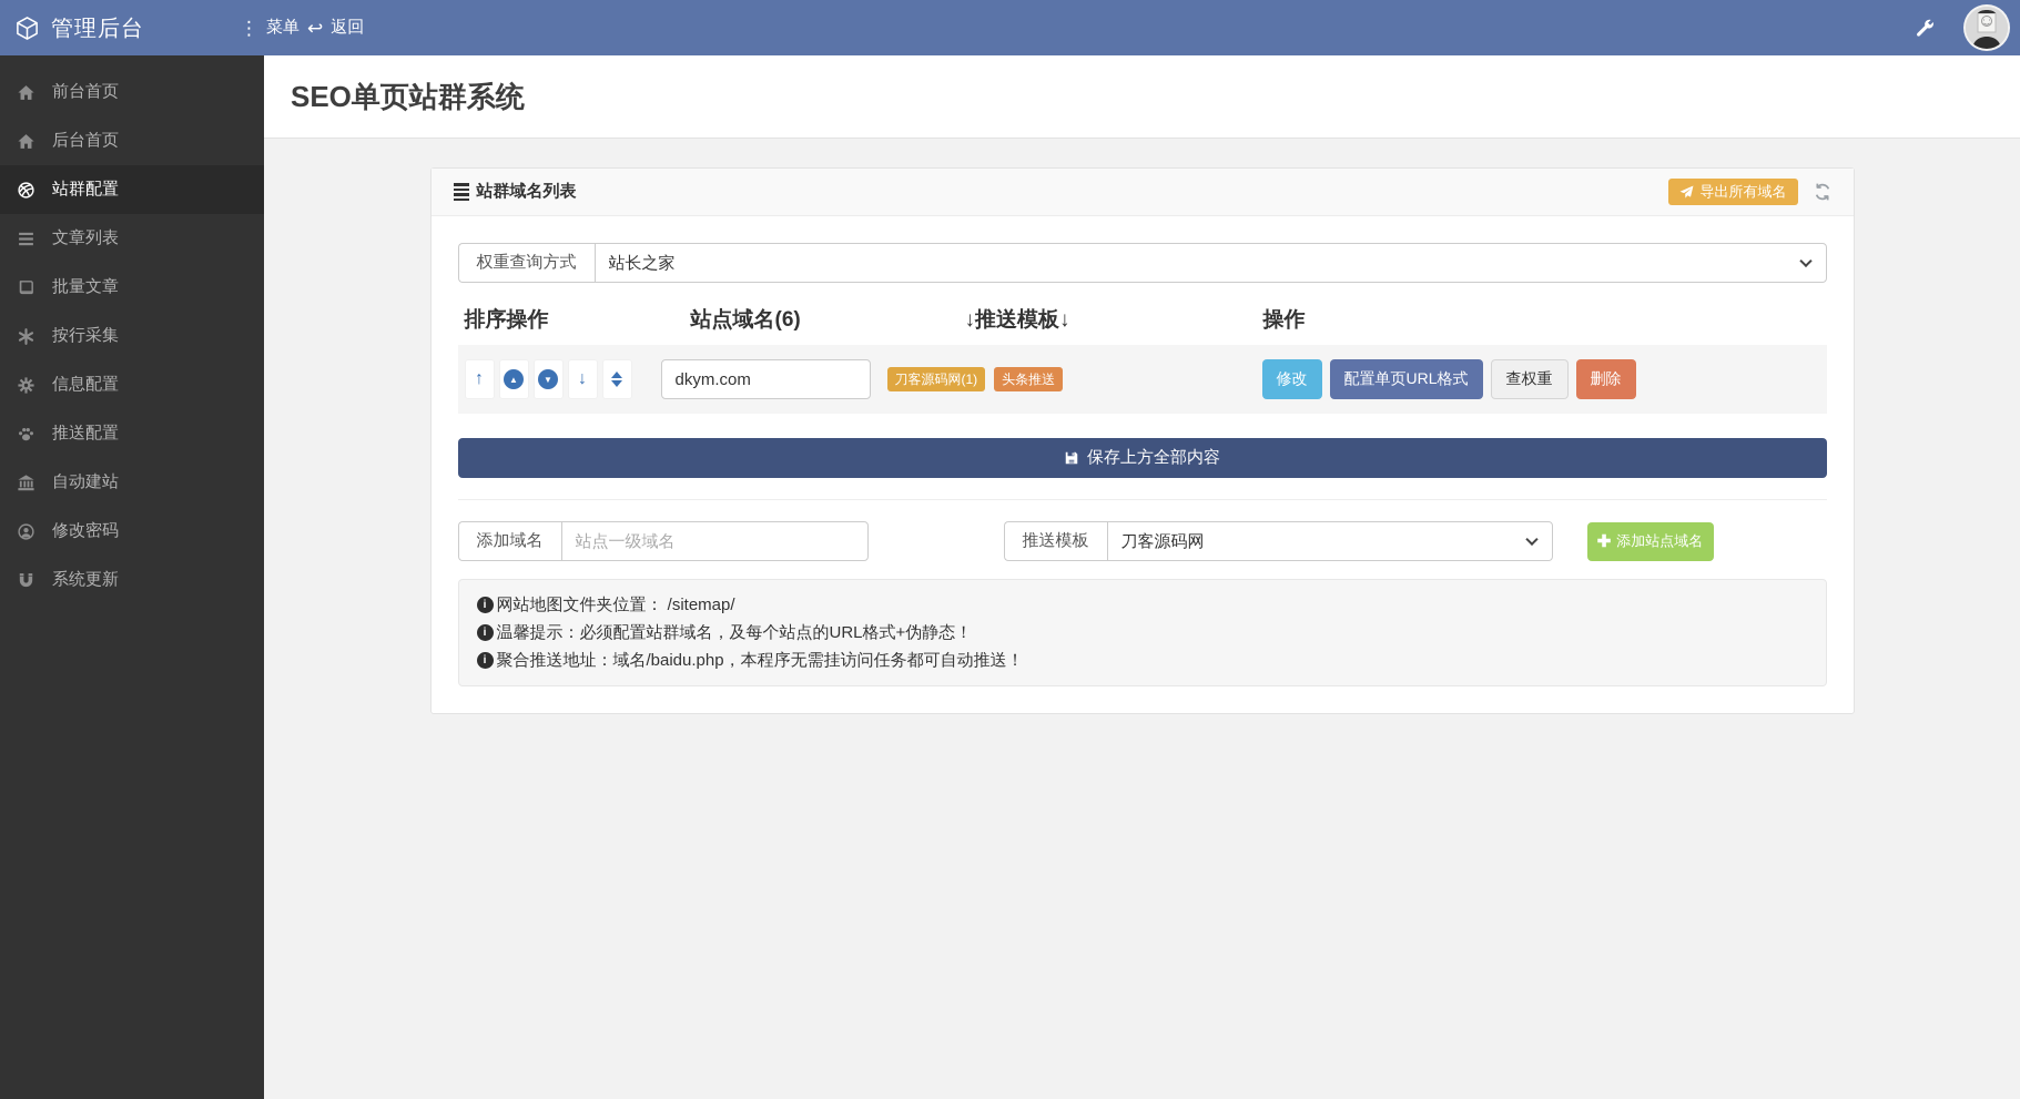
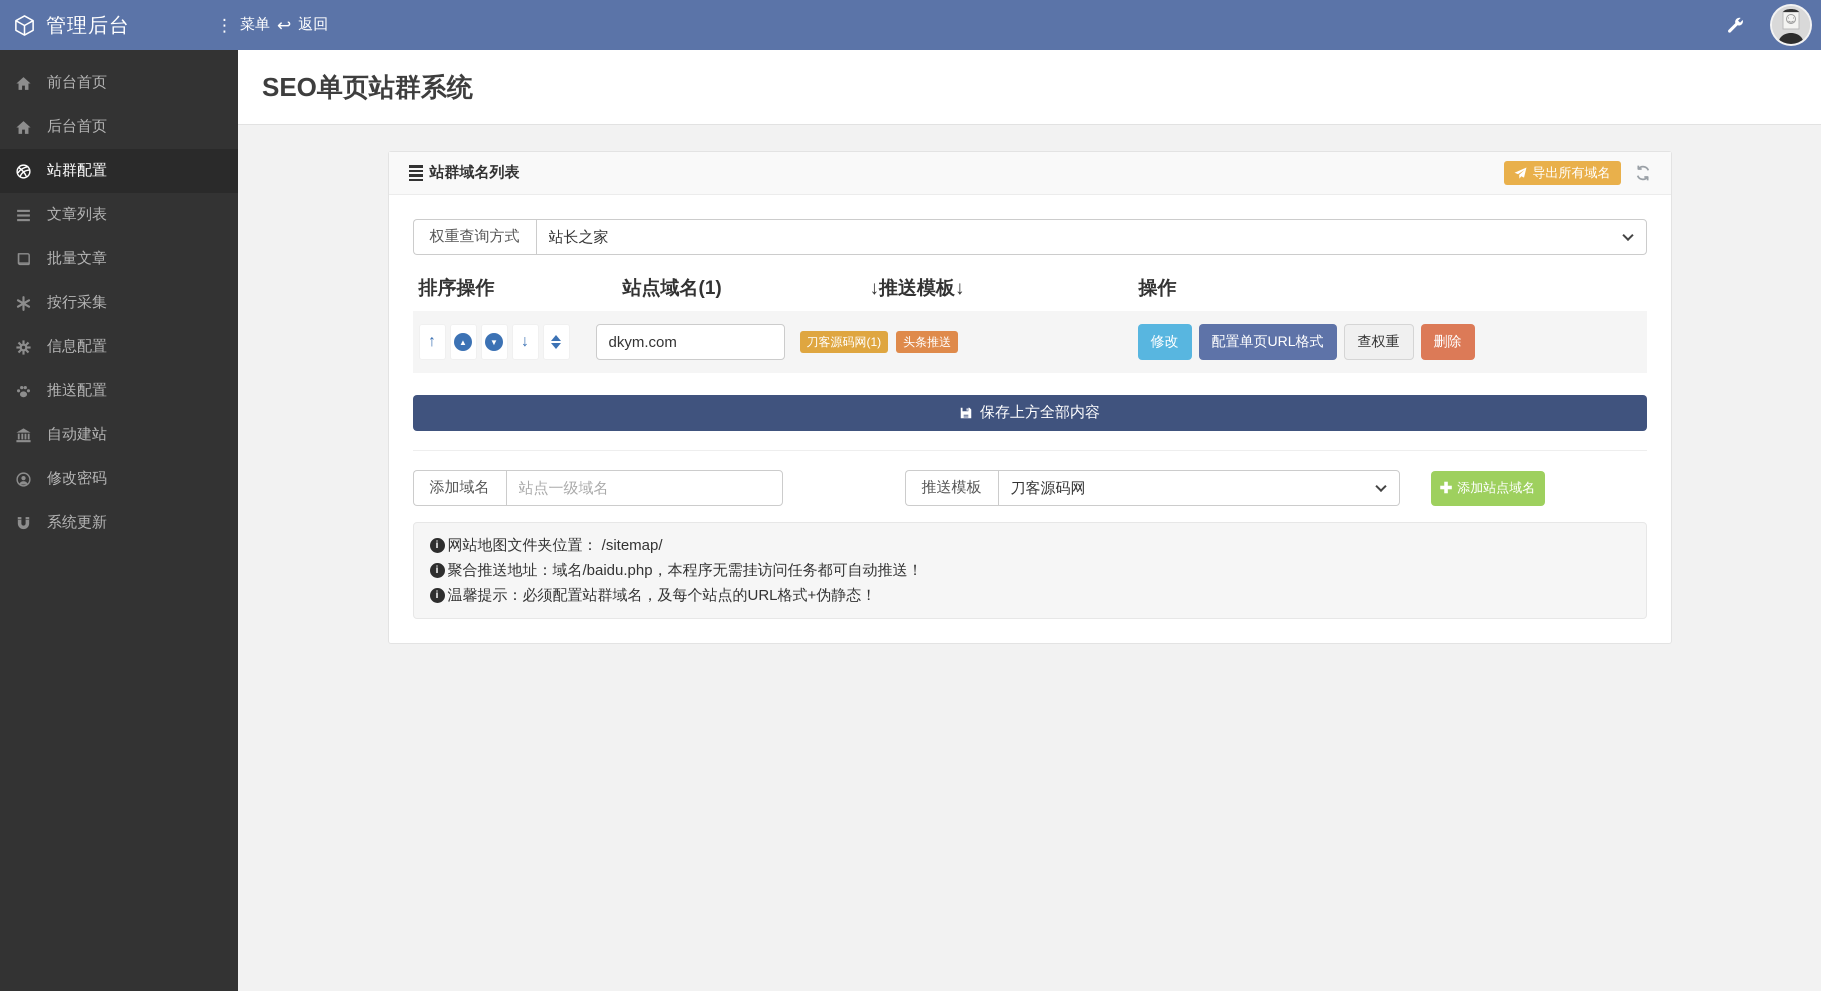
  管理后台
  ⋮
  菜单
  ↩
  返回
  前台首页
  后台首页
  站群配置
  文章列表
  批量文章
  按行采集
  信息配置
  推送配置
  自动建站
  修改密码
  系统更新
  SEO单页站群系统
  站群域名列表
  导出所有域名
  权重查询方式
  站长之家
  排序操作
- 站点域名(6)
+ 站点域名(1)
  ↓推送模板↓
  操作
  ↑
  ▲
  ▼
  ↓
  dkym.com
  刀客源码网(1)
  头条推送
  修改
  配置单页URL格式
  查权重
  删除
  保存上方全部内容
  添加域名
  站点一级域名
  推送模板
  刀客源码网
  ✚
  添加站点域名
  i
  网站地图文件夹位置： /sitemap/
  i
- 温馨提示：必须配置站群域名，及每个站点的URL格式+伪静态！
+ 聚合推送地址：域名/baidu.php，本程序无需挂访问任务都可自动推送！
  i
- 聚合推送地址：域名/baidu.php，本程序无需挂访问任务都可自动推送！
+ 温馨提示：必须配置站群域名，及每个站点的URL格式+伪静态！
